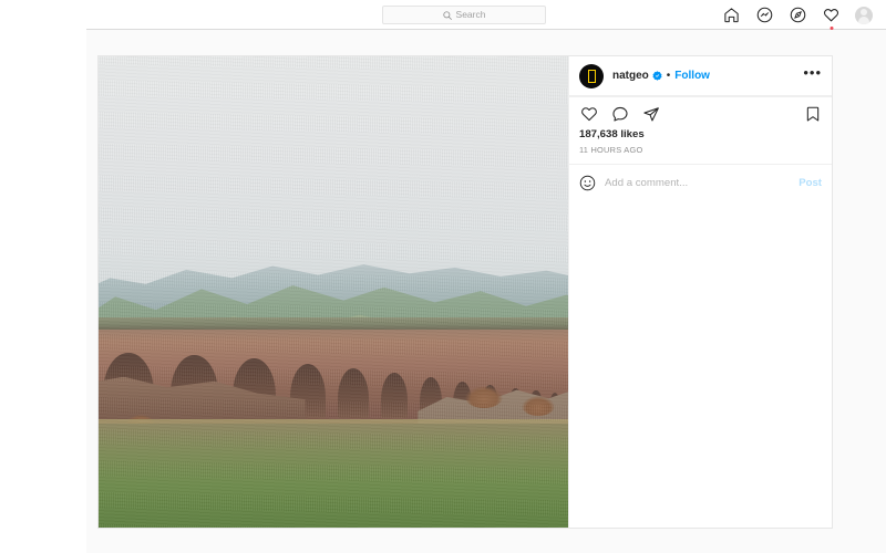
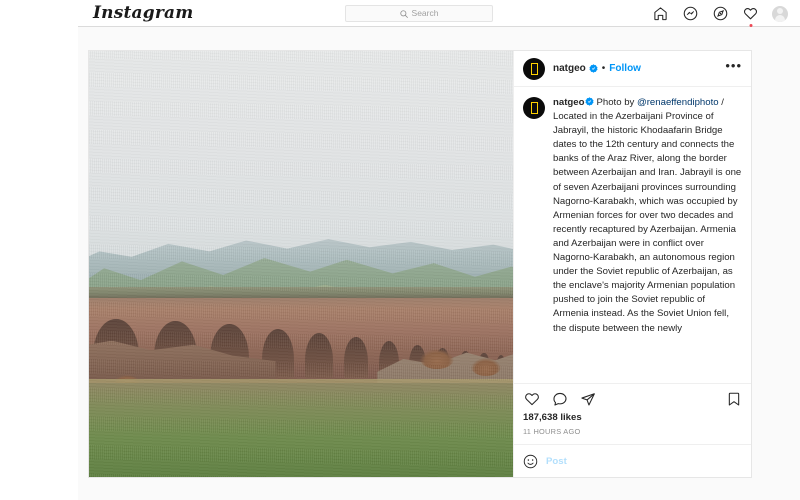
+ Instagram
  Search
  natgeo
  •
  Follow
  •••
+ natgeo Photo by @renaeffendiphoto / Located in the Azerbaijani Province of Jabrayil, the historic Khodaafarin Bridge dates to the 12th century and connects the banks of the Araz River, along the border between Azerbaijan and Iran. Jabrayil is one of seven Azerbaijani provinces surrounding Nagorno-Karabakh, which was occupied by Armenian forces for over two decades and recently recaptured by Azerbaijan. Armenia and Azerbaijan were in conflict over Nagorno-Karabakh, an autonomous region under the Soviet republic of Azerbaijan, as the enclave's majority Armenian population pushed to join the Soviet republic of Armenia instead. As the Soviet Union fell, the dispute between the newly
  187,638 likes
  11 HOURS AGO
- Add a comment...
  Post
